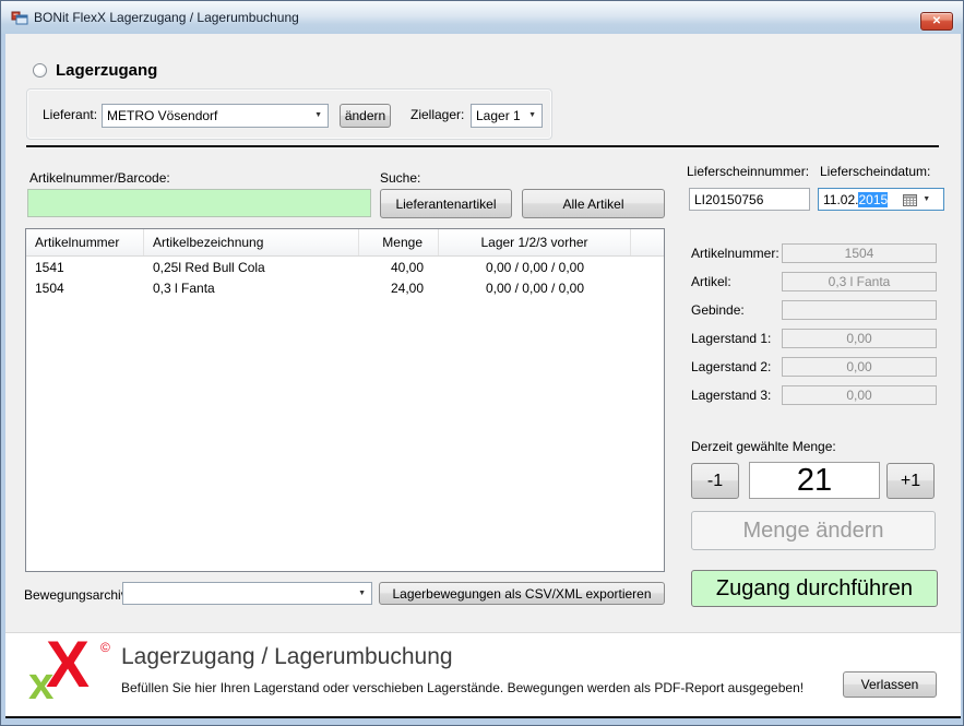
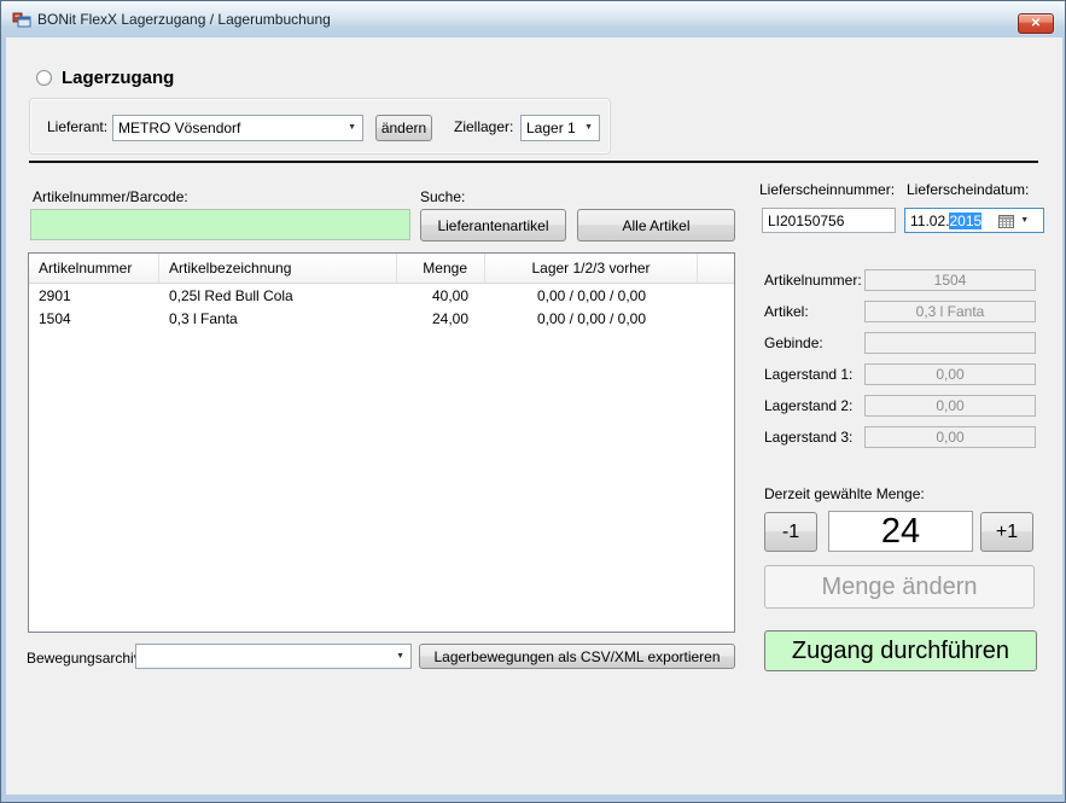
  BONit FlexX Lagerzugang / Lagerumbuchung
  ✕
  Lagerzugang
  Lieferant:
  METRO Vösendorf
  ändern
  Ziellager:
  Lager 1
  Artikelnummer/Barcode:
  Suche:
  Lieferantenartikel
  Alle Artikel
  Lieferscheinnummer:
  LI20150756
  Lieferscheindatum:
  11.02.
  2015
  Artikelnummer
  Artikelbezeichnung
  Menge
  Lager 1/2/3 vorher
- 1541
+ 2901
  0,25l Red Bull Cola
  40,00
  0,00 / 0,00 / 0,00
  1504
  0,3 l Fanta
  24,00
  0,00 / 0,00 / 0,00
  Artikelnummer:
  1504
  Artikel:
  0,3 l Fanta
  Gebinde:
  Lagerstand 1:
  0,00
  Lagerstand 2:
  0,00
  Lagerstand 3:
  0,00
  Derzeit gewählte Menge:
  -1
- 21
+ 24
  +1
  Menge ändern
  Zugang durchführen
  Bewegungsarchi
  Lagerbewegungen als CSV/XML exportieren
- x
- X
- ©
- Lagerzugang / Lagerumbuchung
- Befüllen Sie hier Ihren Lagerstand oder verschieben Lagerstände. Bewegungen werden als PDF-Report ausgegeben!
- Verlassen
